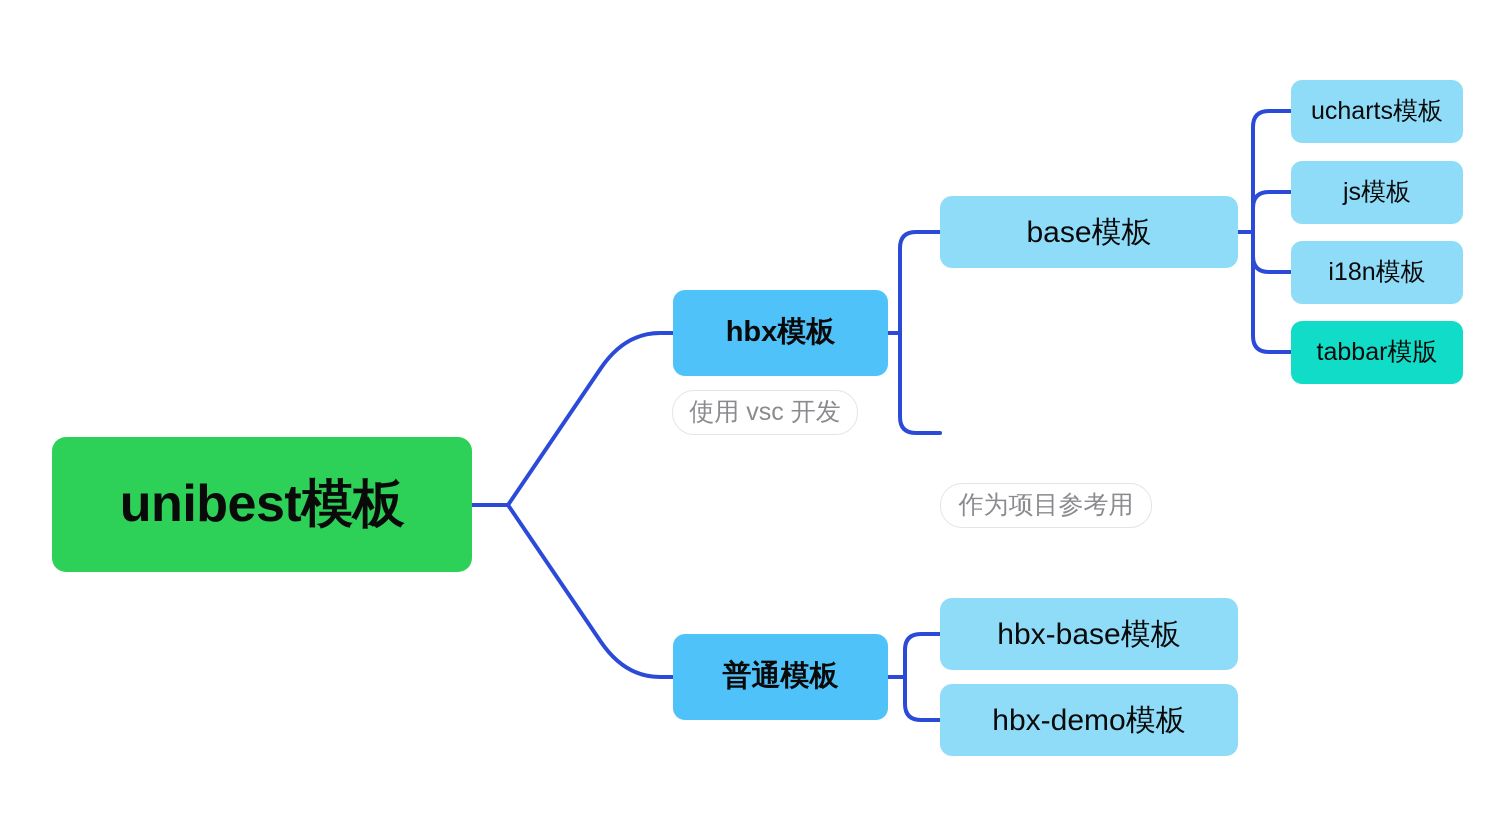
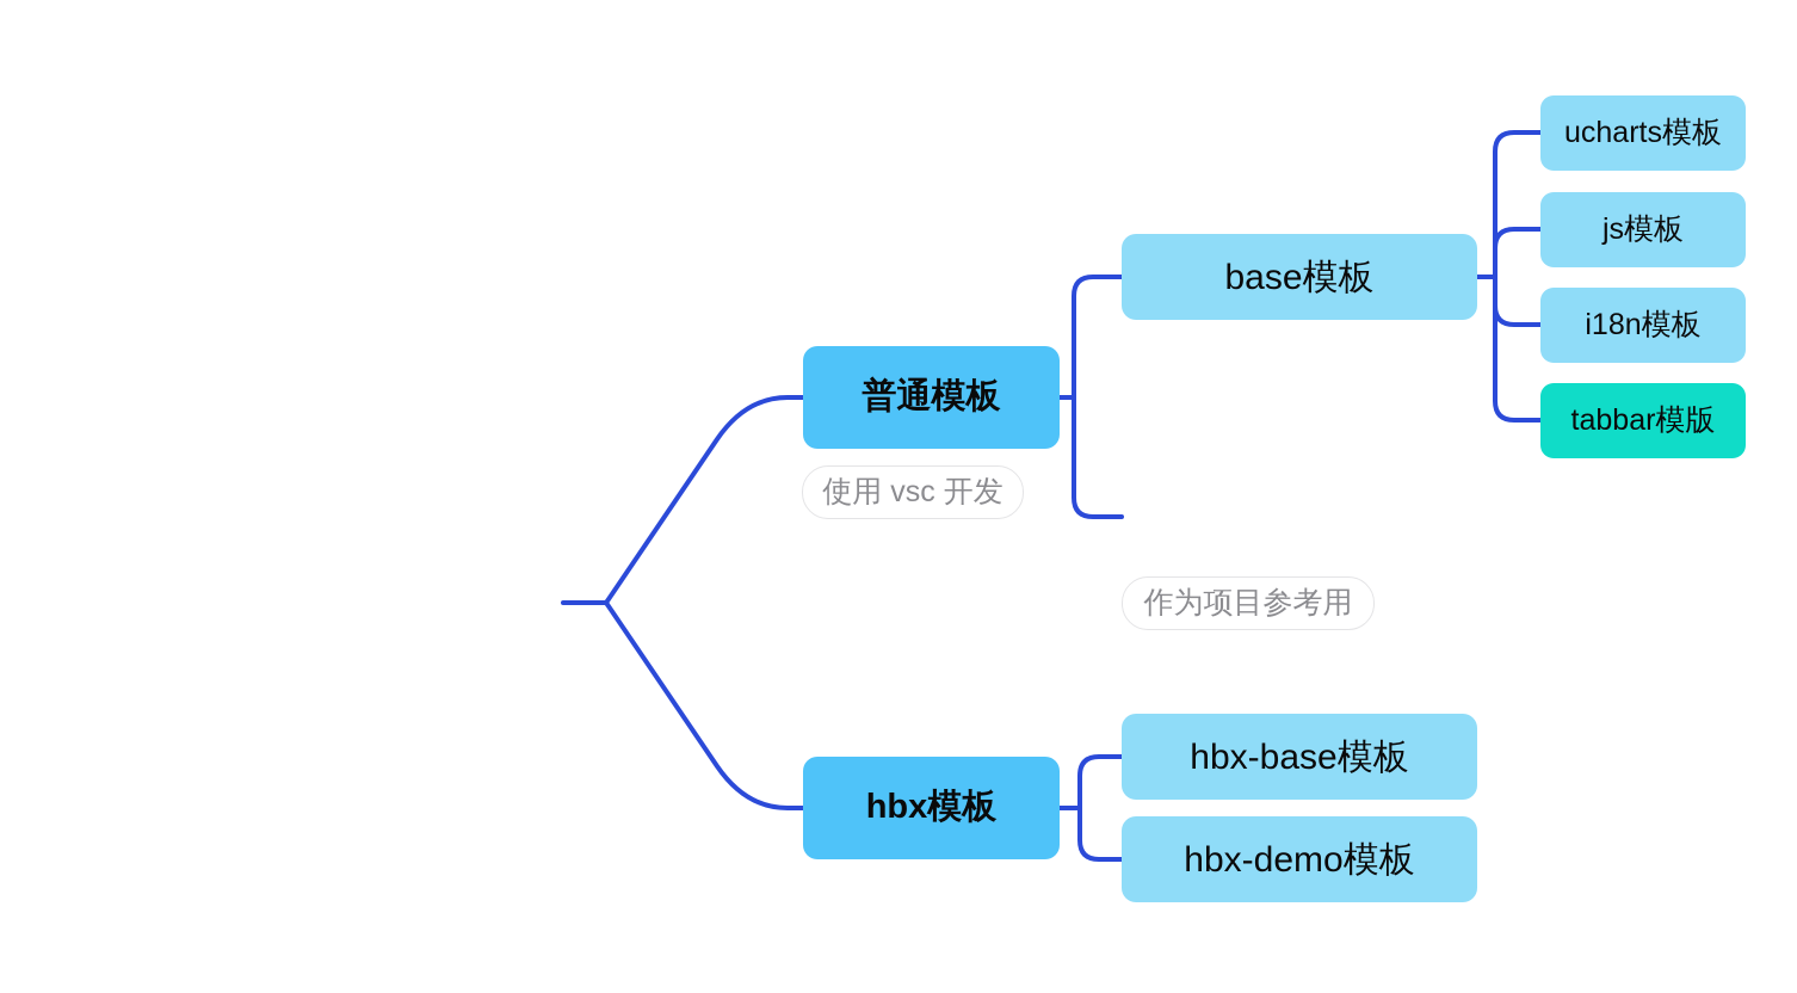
- unibest模板
- hbx模板
+ 普通模板
  使用 vsc 开发
- 普通模板
+ hbx模板
  base模板
  作为项目参考用
  hbx-base模板
  hbx-demo模板
  ucharts模板
  js模板
  i18n模板
  tabbar模版
